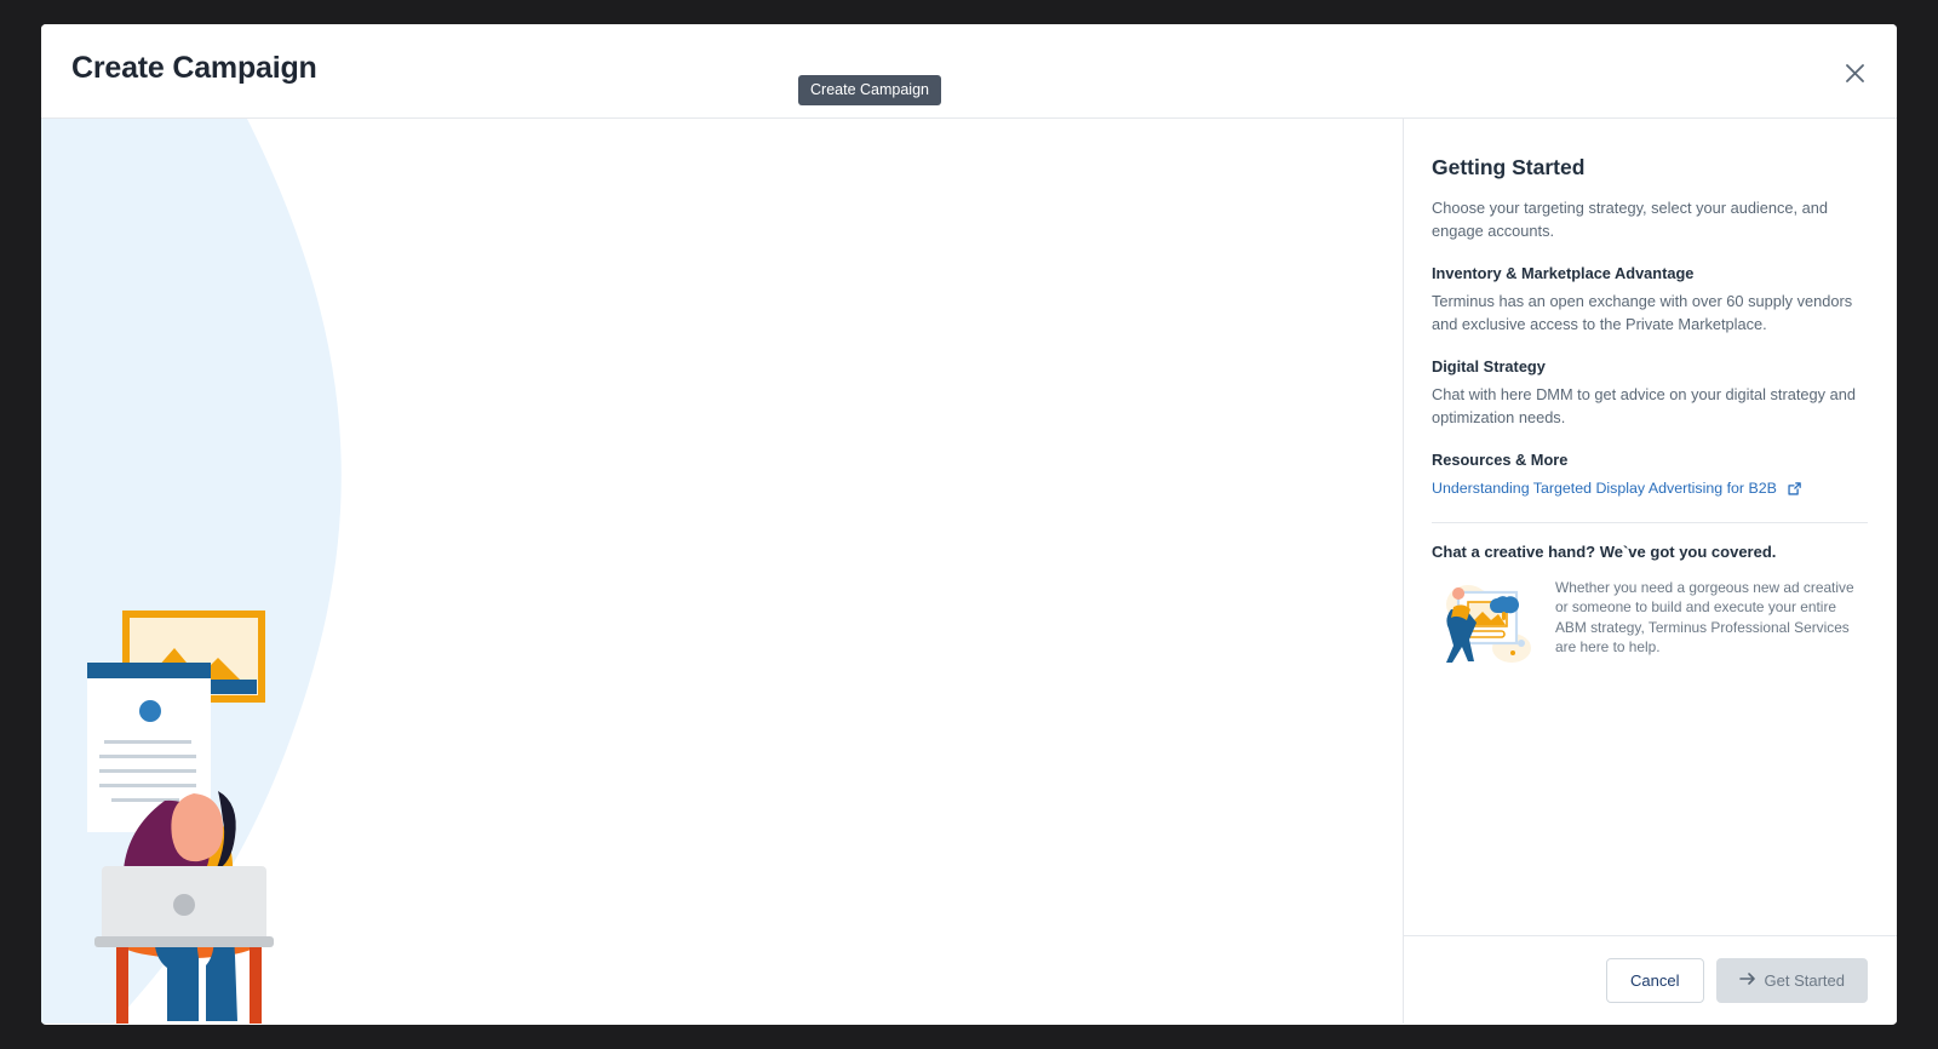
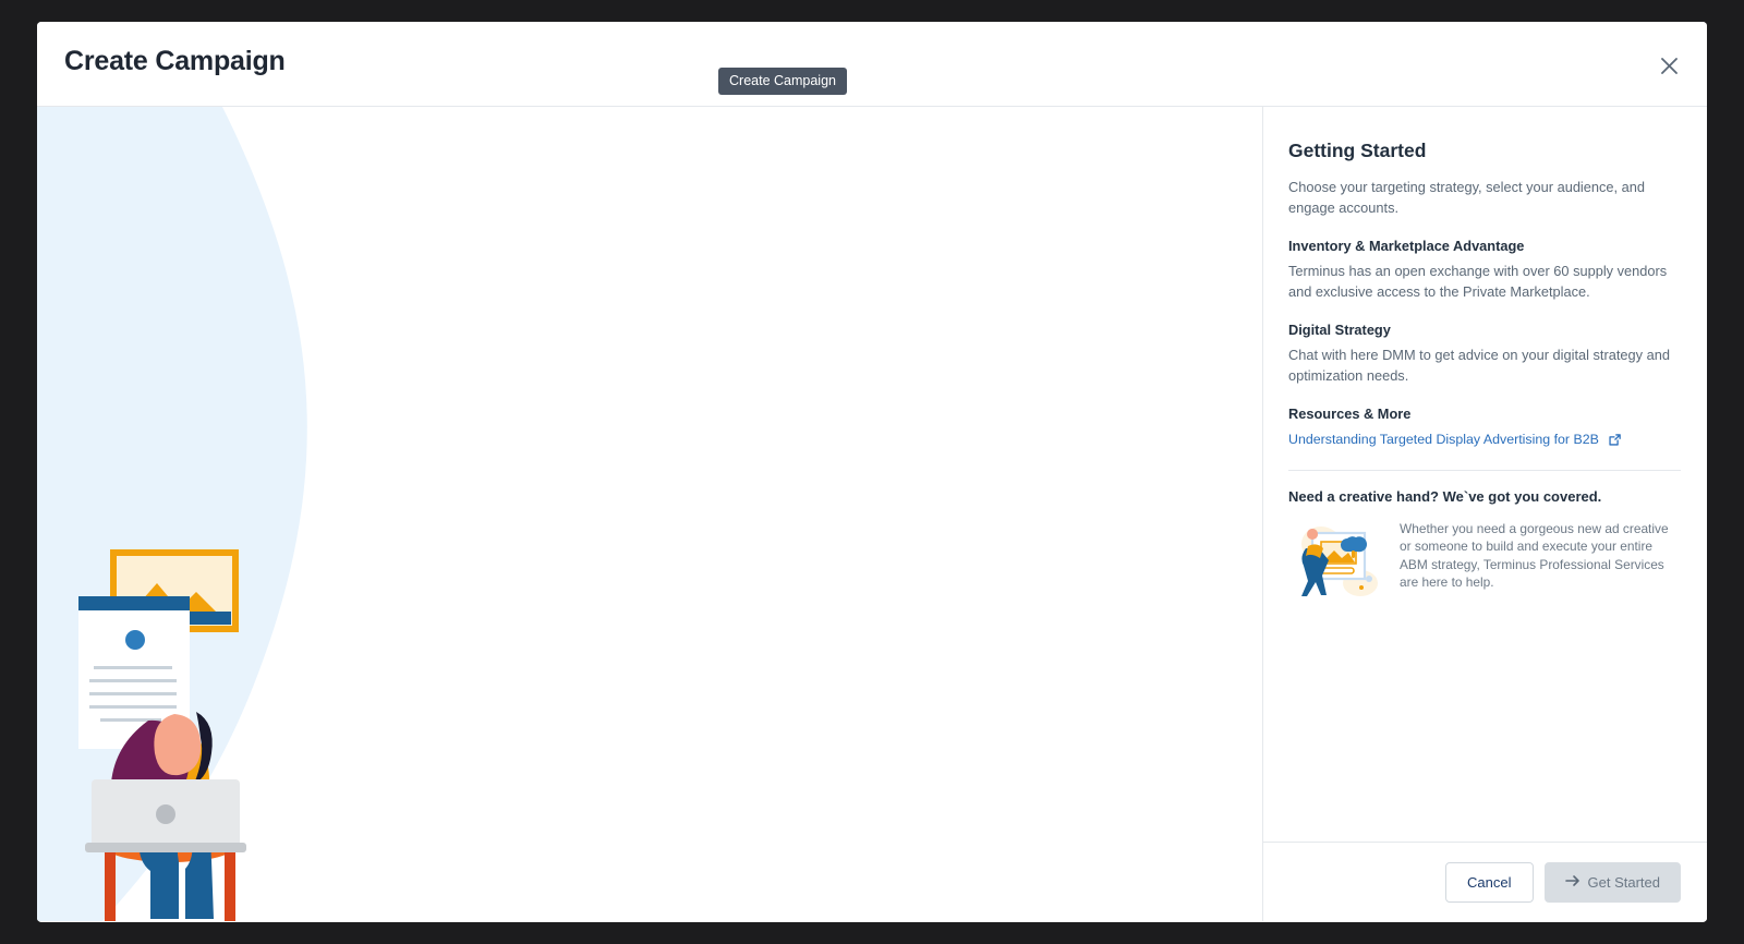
  Create Campaign
  Create Campaign
  Getting Started
  Choose your targeting strategy, select your audience, and engage accounts.
  Inventory & Marketplace Advantage
  Terminus has an open exchange with over 60 supply vendors and exclusive access to the Private Marketplace.
  Digital Strategy
  Chat with here DMM to get advice on your digital strategy and optimization needs.
  Resources & More
  Understanding Targeted Display Advertising for B2B
- Chat a creative hand? We`ve got you covered.
+ Need a creative hand? We`ve got you covered.
  Whether you need a gorgeous new ad creative or someone to build and execute your entire ABM strategy, Terminus Professional Services are here to help.
  Cancel
  Get Started
